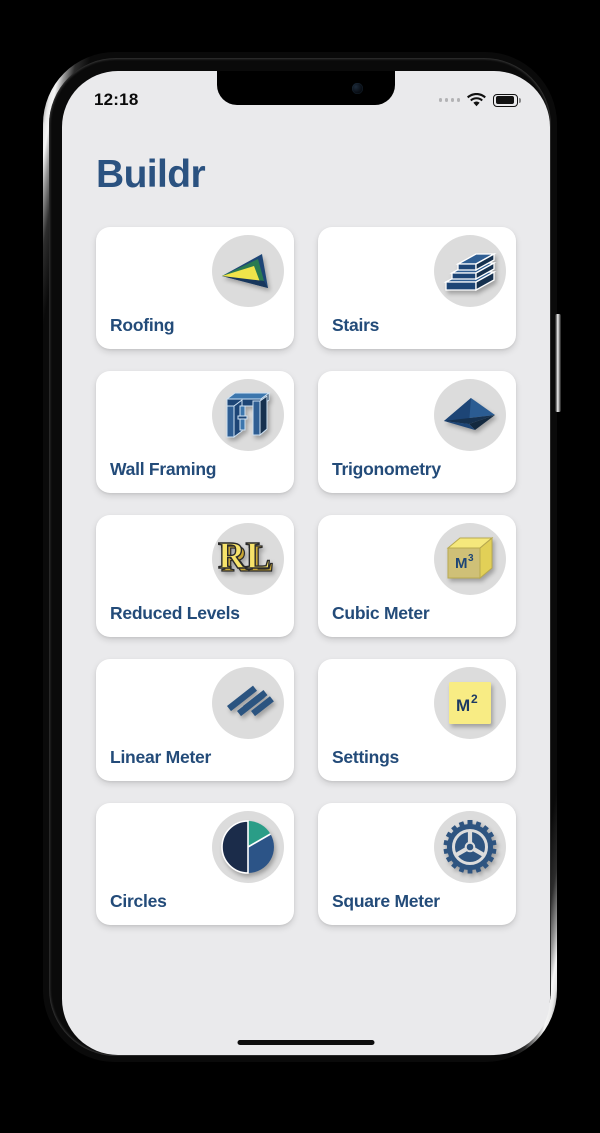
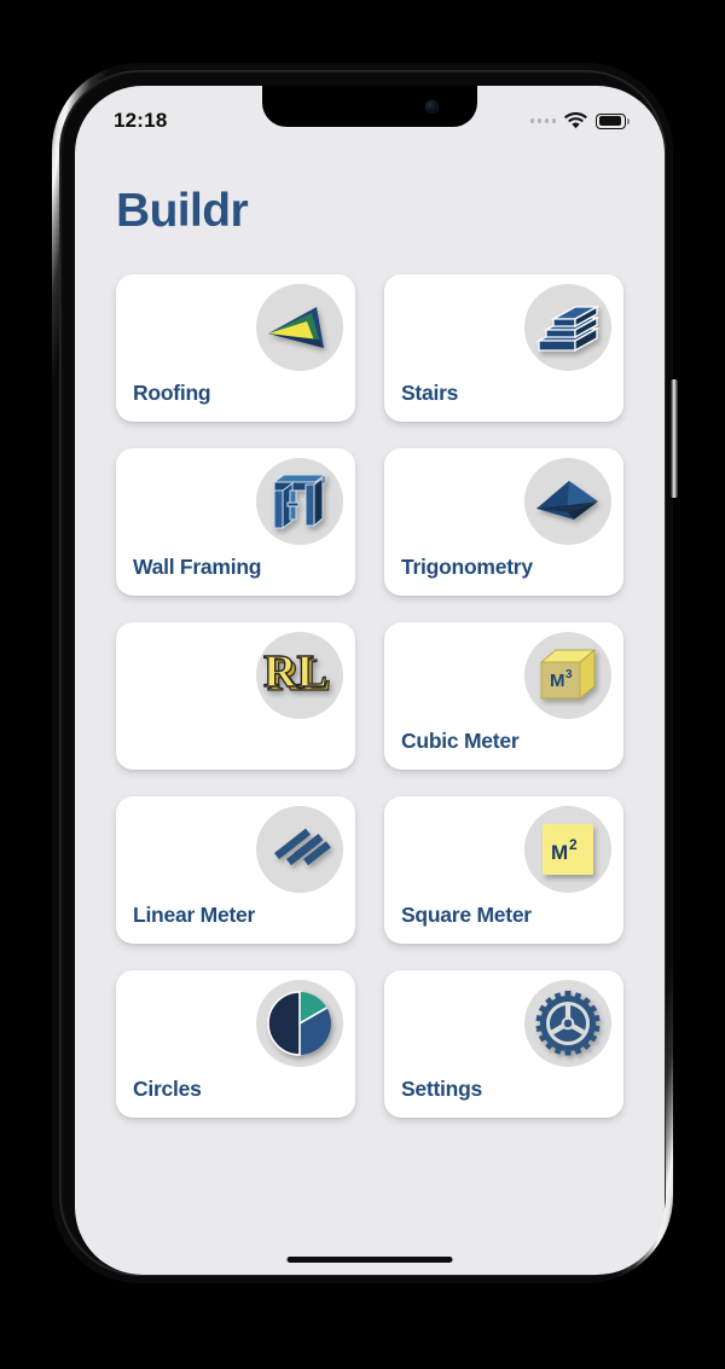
  12:18
  Buildr
  Roofing
  Stairs
  Wall Framing
  Trigonometry
  RL
- Reduced Levels
  M
  3
  Cubic Meter
  Linear Meter
  M
  2
- Settings
+ Square Meter
  Circles
- Square Meter
+ Settings
